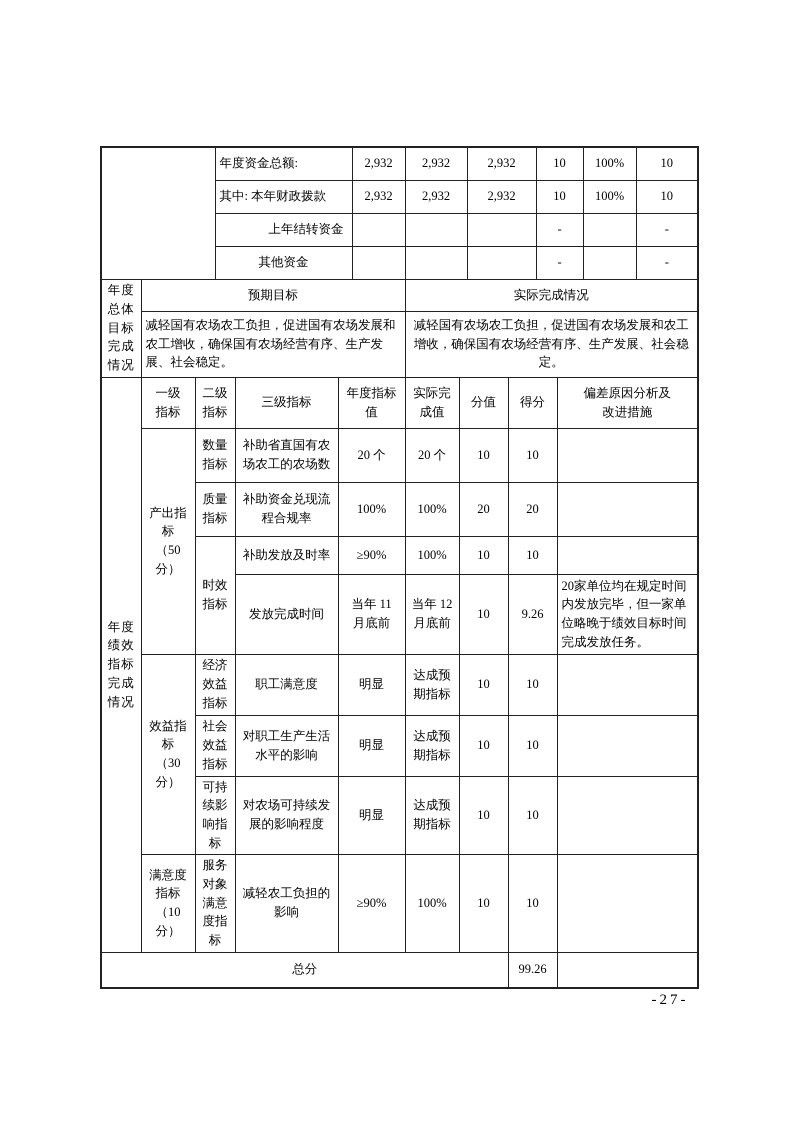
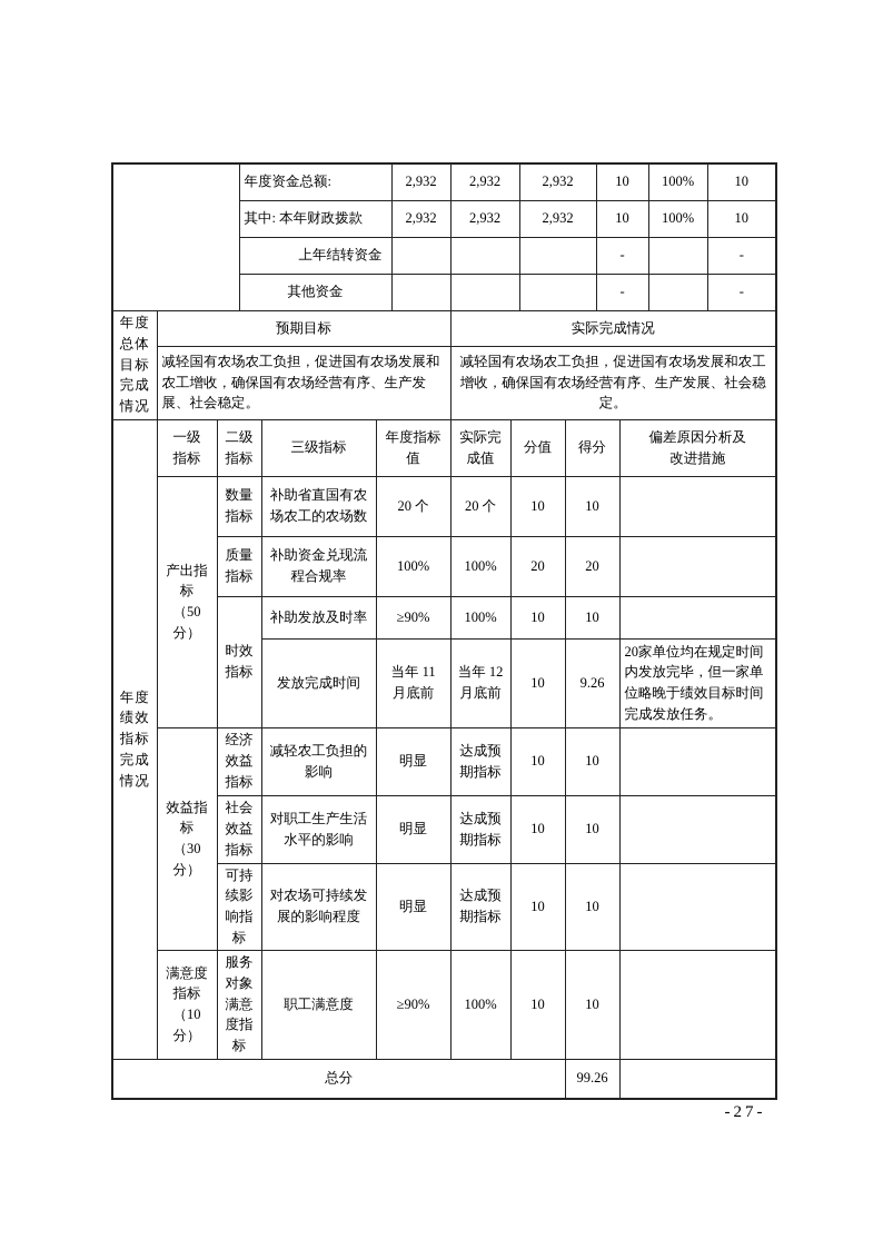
  	年度资金总额:	2,932	2,932	2,932	10	100%	10
  其中: 本年财政拨款	2,932	2,932	2,932	10	100%	10
  上年结转资金				-		-
  其他资金				-		-
  年度 总体 目标 完成 情况	预期目标	实际完成情况
  减轻国有农场农工负担，促进国有农场发展和农工增收，确保国有农场经营有序、生产发展、社会稳定。	减轻国有农场农工负担，促进国有农场发展和农工增收，确保国有农场经营有序、生产发展、社会稳定。
  年度 绩效 指标 完成 情况	一级 指标	二级 指标	三级指标	年度指标 值	实际完 成值	分值	得分	偏差原因分析及 改进措施
  产出指 标 （50分）	数量 指标	补助省直国有农场农工的农场数	20 个	20 个	10	10
  质量 指标	补助资金兑现流程合规率	100%	100%	20	20
  时效 指标	补助发放及时率	≥90%	100%	10	10
  发放完成时间	当年 11 月底前	当年 12 月底前	10	9.26	20家单位均在规定时间内发放完毕，但一家单位略晚于绩效目标时间完成发放任务。
- 效益指 标 （30分）	经济 效益 指标	职工满意度	明显	达成预 期指标	10	10
+ 效益指 标 （30分）	经济 效益 指标	减轻农工负担的影响	明显	达成预 期指标	10	10
  社会 效益 指标	对职工生产生活水平的影响	明显	达成预 期指标	10	10
  可持 续影 响指 标	对农场可持续发展的影响程度	明显	达成预 期指标	10	10
- 满意度 指标 （10分）	服务 对象 满意 度指 标	减轻农工负担的影响	≥90%	100%	10	10
+ 满意度 指标 （10分）	服务 对象 满意 度指 标	职工满意度	≥90%	100%	10	10
  总分	99.26
  -27-
